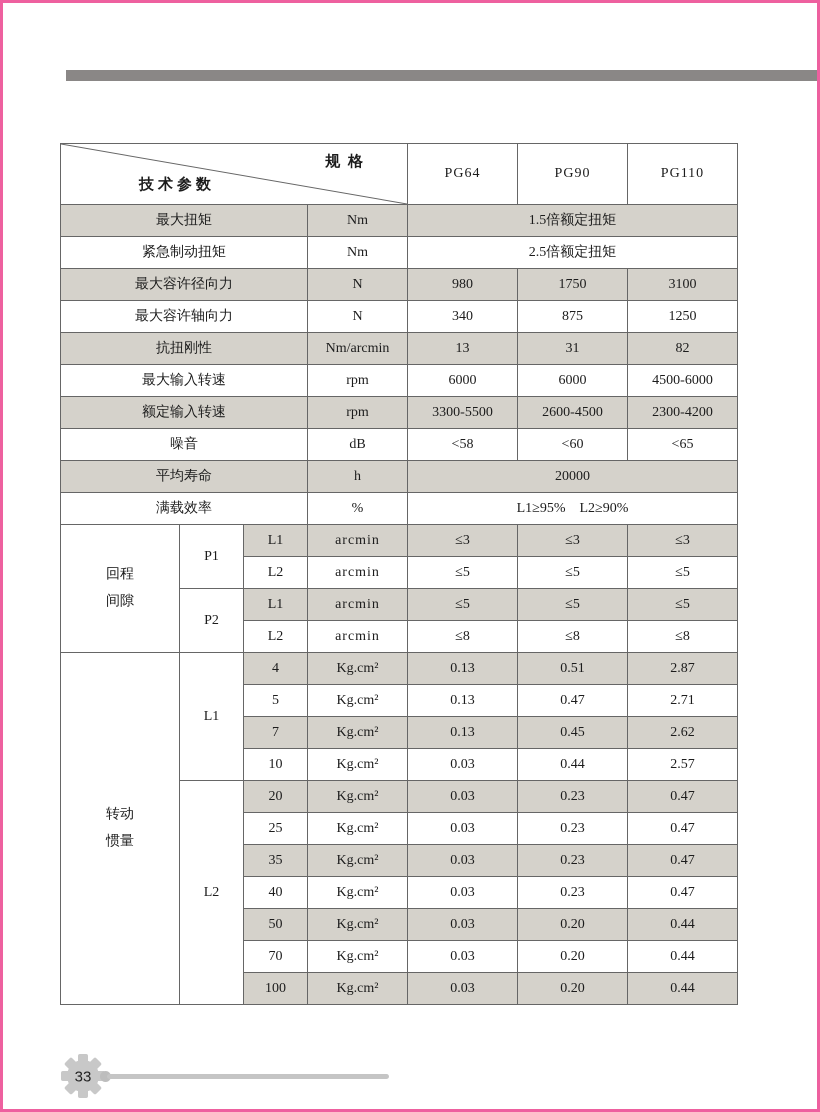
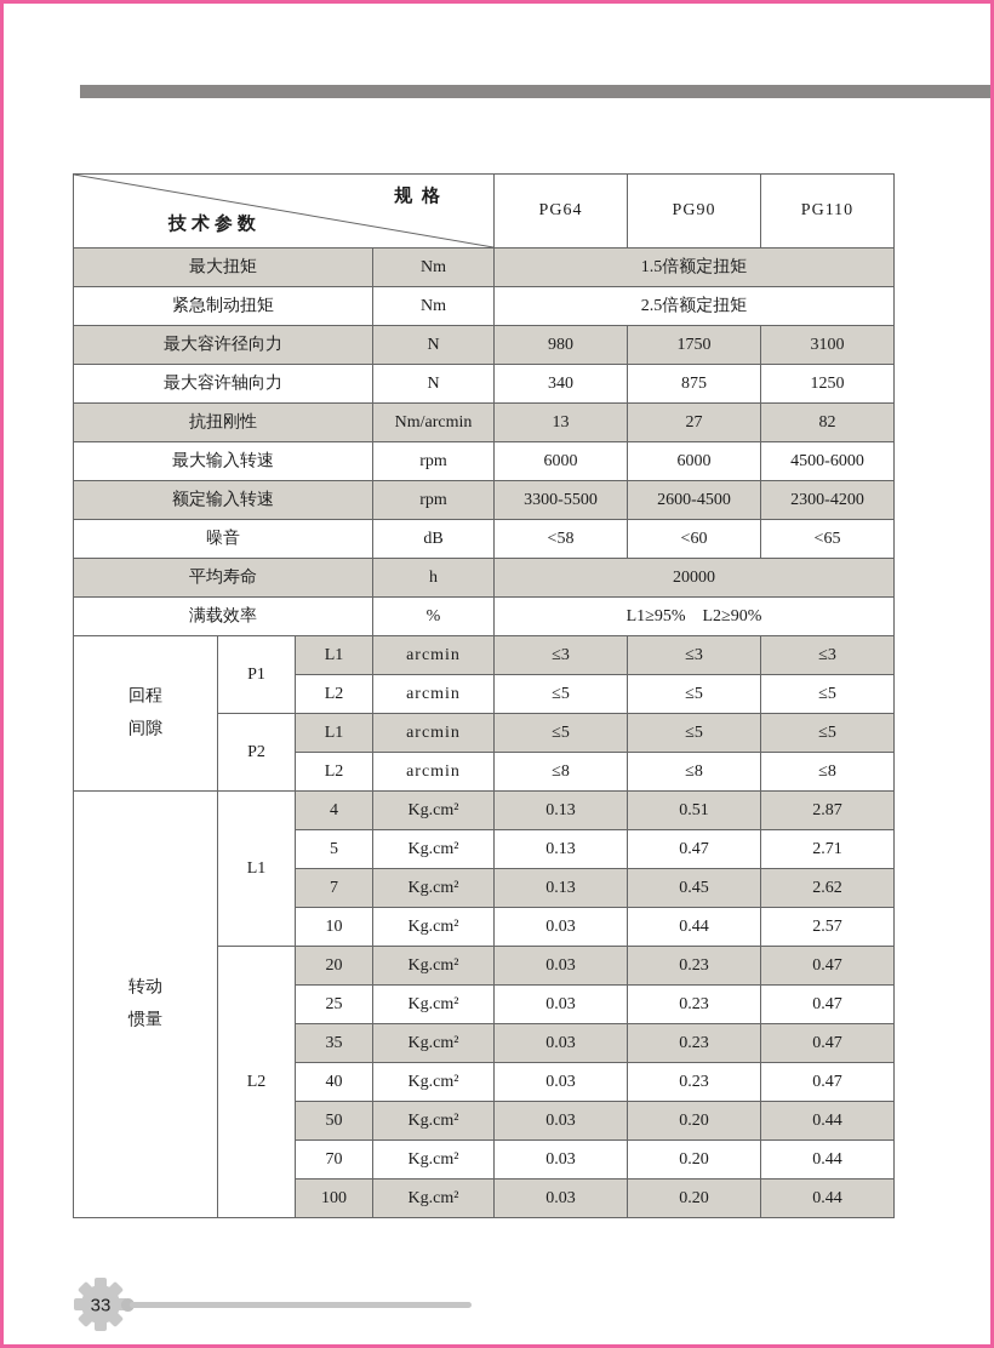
  规 格 技术参数	PG64	PG90	PG110
  最大扭矩	Nm	1.5倍额定扭矩
  紧急制动扭矩	Nm	2.5倍额定扭矩
  最大容许径向力	N	980	1750	3100
  最大容许轴向力	N	340	875	1250
- 抗扭刚性	Nm/arcmin	13	31	82
+ 抗扭刚性	Nm/arcmin	13	27	82
  最大输入转速	rpm	6000	6000	4500-6000
  额定输入转速	rpm	3300-5500	2600-4500	2300-4200
  噪音	dB	<58	<60	<65
  平均寿命	h	20000
  满载效率	%	L1≥95% L2≥90%
  回程 间隙	P1	L1	arcmin	≤3	≤3	≤3
  L2	arcmin	≤5	≤5	≤5
  P2	L1	arcmin	≤5	≤5	≤5
  L2	arcmin	≤8	≤8	≤8
  转动 惯量	L1	4	Kg.cm²	0.13	0.51	2.87
  5	Kg.cm²	0.13	0.47	2.71
  7	Kg.cm²	0.13	0.45	2.62
  10	Kg.cm²	0.03	0.44	2.57
  L2	20	Kg.cm²	0.03	0.23	0.47
  25	Kg.cm²	0.03	0.23	0.47
  35	Kg.cm²	0.03	0.23	0.47
  40	Kg.cm²	0.03	0.23	0.47
  50	Kg.cm²	0.03	0.20	0.44
  70	Kg.cm²	0.03	0.20	0.44
  100	Kg.cm²	0.03	0.20	0.44
  33
